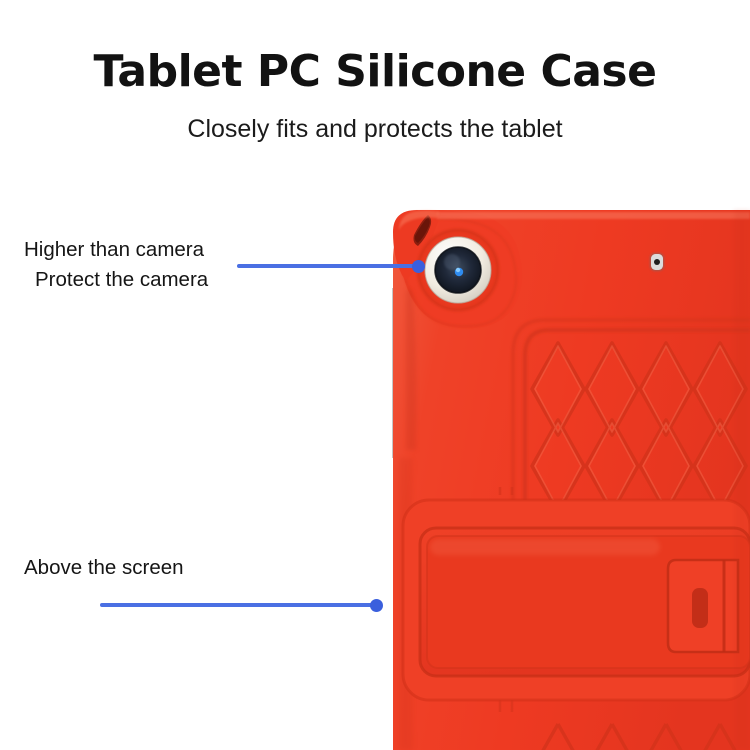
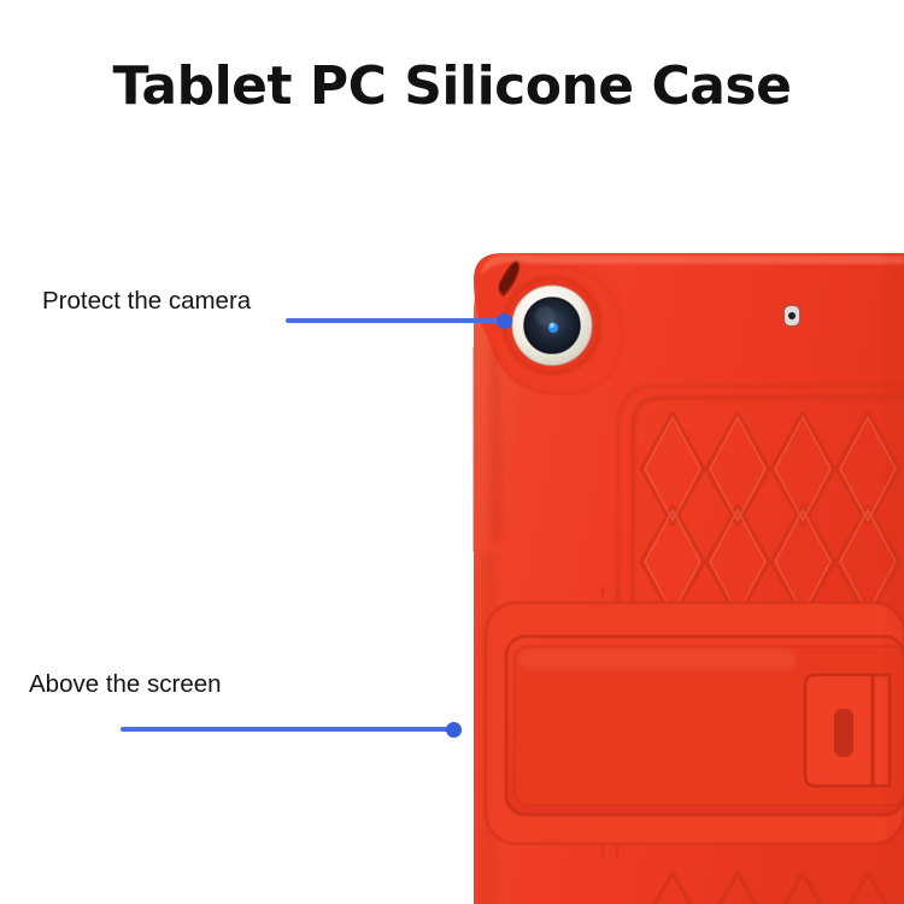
  Tablet PC Silicone Case
- Closely fits and protects the tablet
- Higher than camera
  Protect the camera
  Above the screen
